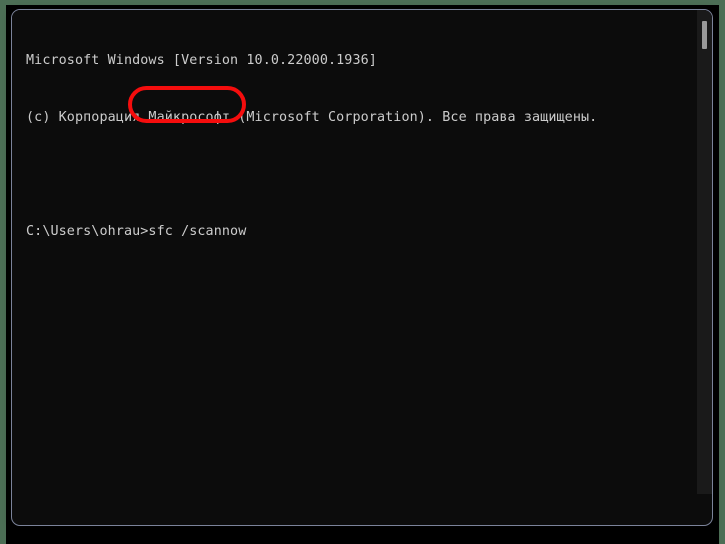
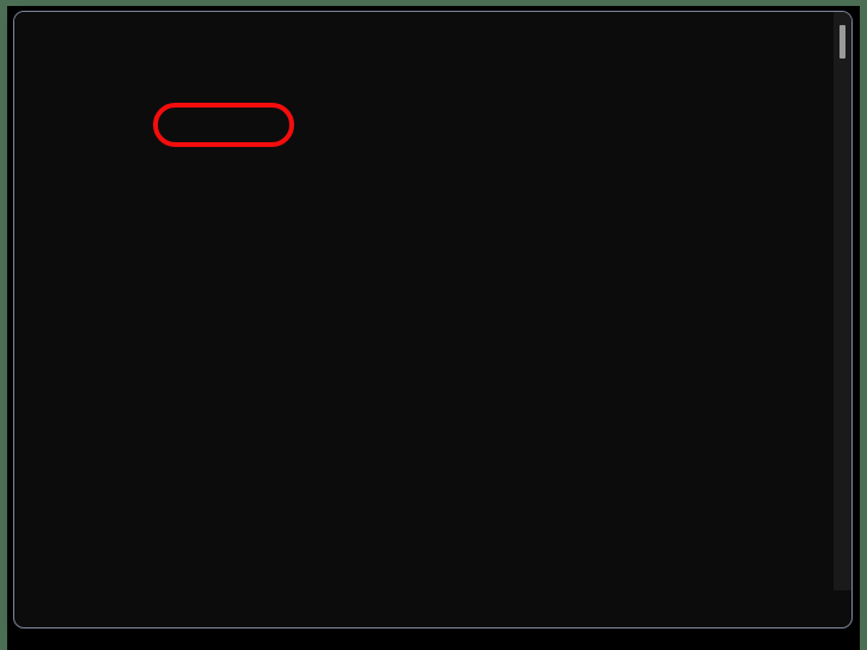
- Microsoft Windows [Version 10.0.22000.1936]
- (c) Корпорация Майкрософт (Microsoft Corporation). Все права защищены.
- C:\Users\ohrau>sfc /scannow
